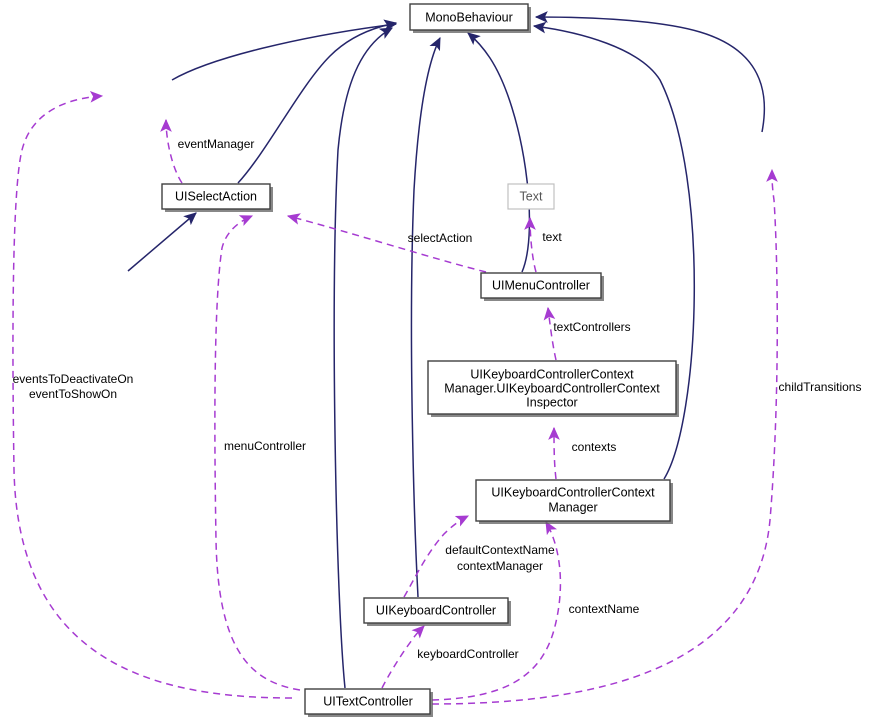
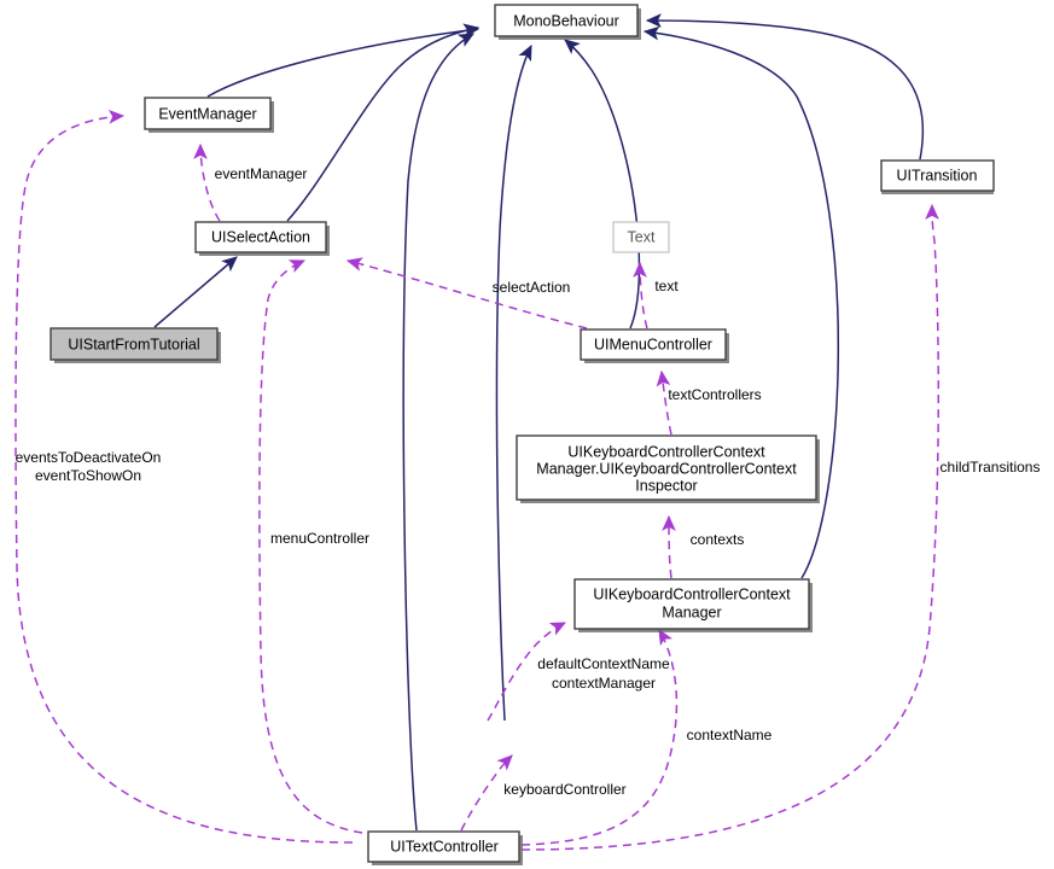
  eventManager
  selectAction
  text
  textControllers
  eventsToDeactivateOn
  eventToShowOn
  childTransitions
  menuController
  contexts
  defaultContextName
  contextManager
  contextName
  keyboardController
  MonoBehaviour
+ EventManager
+ UITransition
  UISelectAction
  Text
+ UIStartFromTutorial
  UIMenuController
  UIKeyboardControllerContext
  Manager.UIKeyboardControllerContext
  Inspector
  UIKeyboardControllerContext
  Manager
- UIKeyboardController
  UITextController
